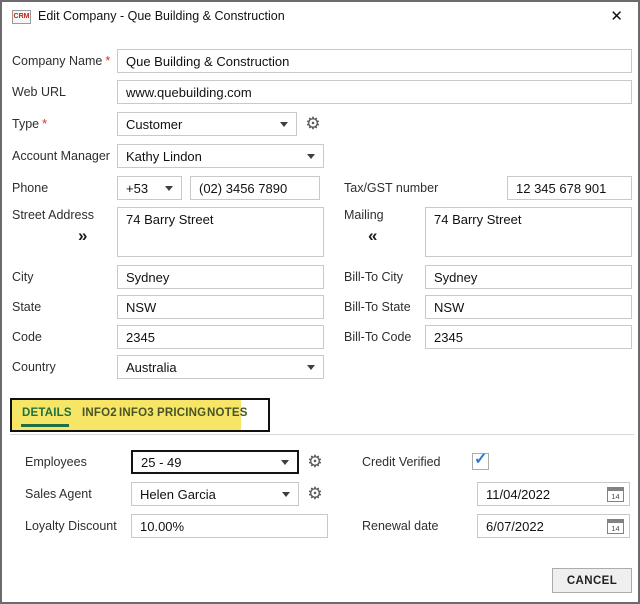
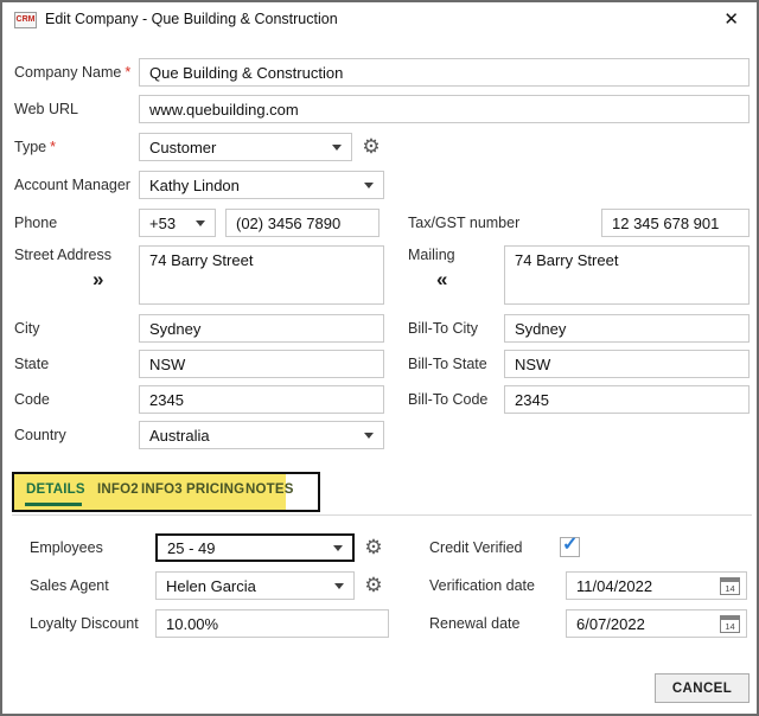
  Edit Company - Que Building & Construction
  ✕
  Company Name *
  Que Building & Construction
  Web URL
  www.quebuilding.com
  Type *
  Customer
  ⚙
  Account Manager
  Kathy Lindon
  Phone
  +53
  (02) 3456 7890
  Tax/GST number
  12 345 678 901
  Street Address
  »
  74 Barry Street
  Mailing
  «
  74 Barry Street
  City
  Sydney
  Bill-To City
  Sydney
  State
  NSW
  Bill-To State
  NSW
  Code
  2345
  Bill-To Code
  2345
  Country
  Australia
  DETAILS
  INFO2
  INFO3
  PRICING
  NOTES
  Employees
  25 - 49
  ⚙
  Credit Verified
  ✓
  Sales Agent
  Helen Garcia
  ⚙
+ Verification date
  11/04/2022
  14
  Loyalty Discount
  10.00%
  Renewal date
  6/07/2022
  14
  CANCEL
